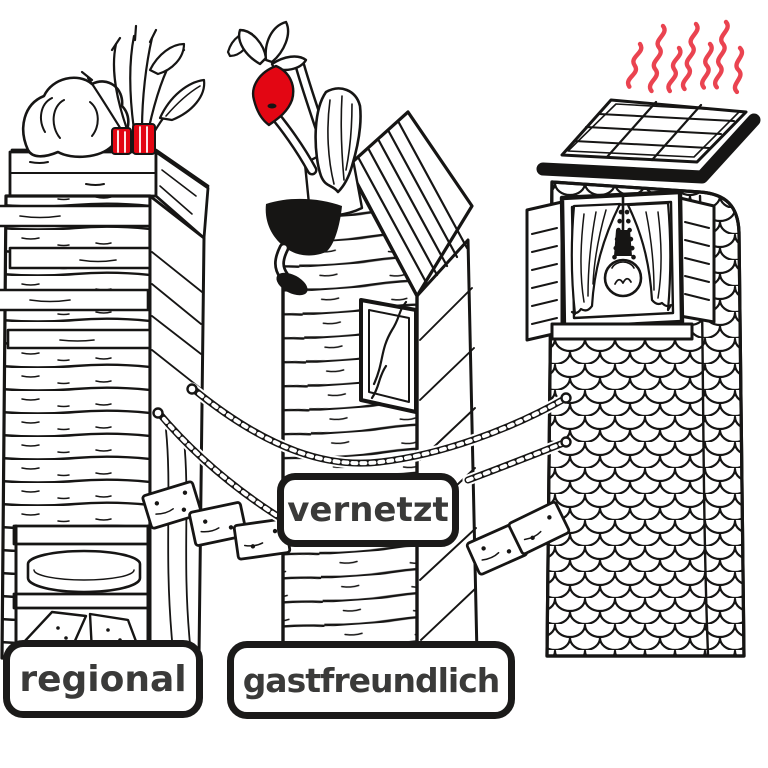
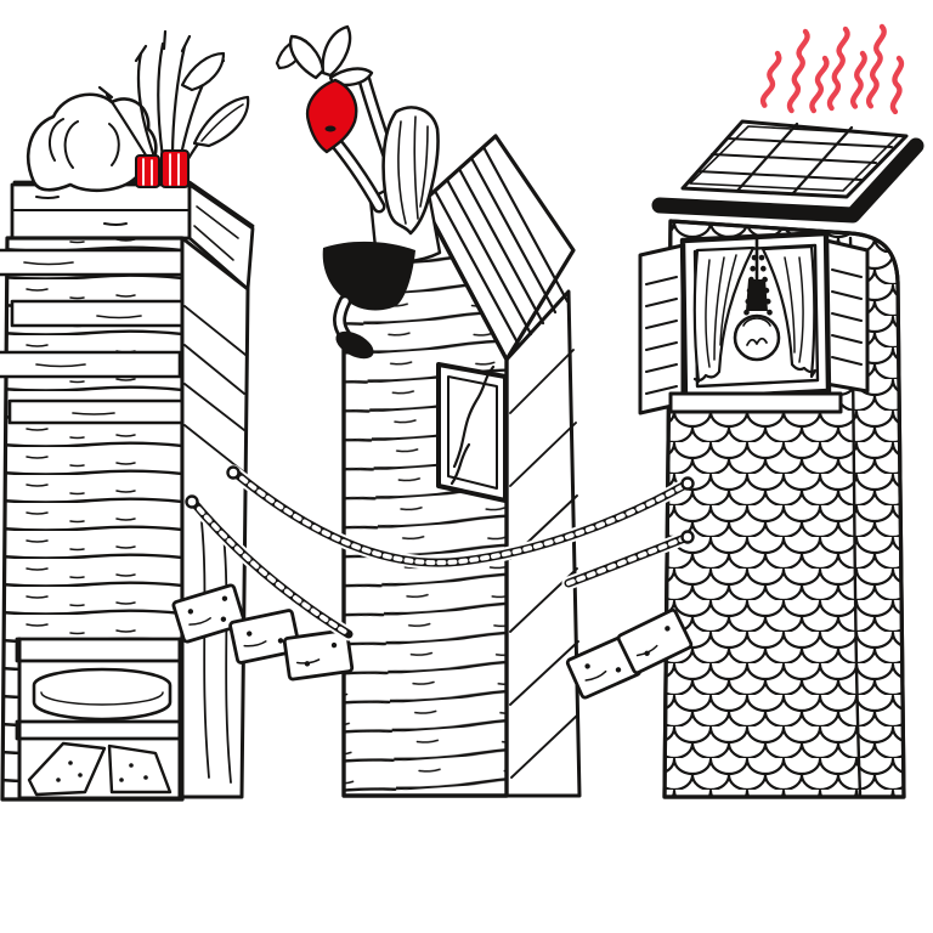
- vernetzt
- regional
- gastfreundlich
